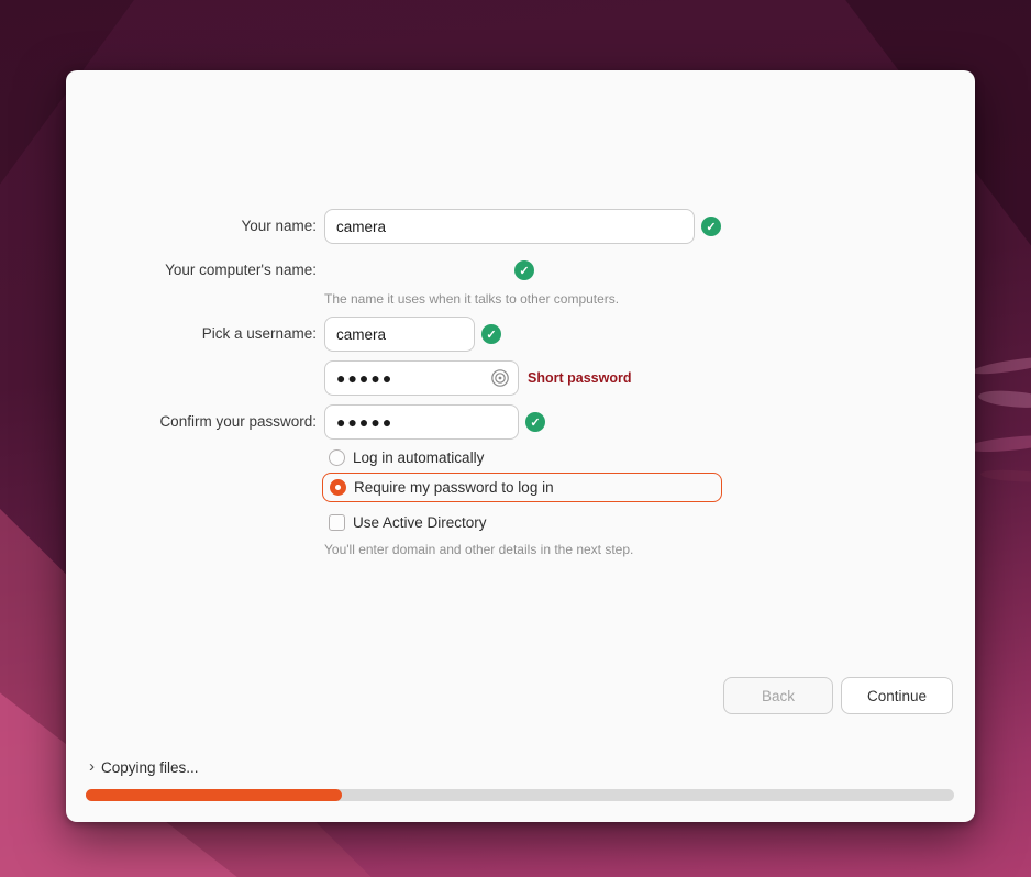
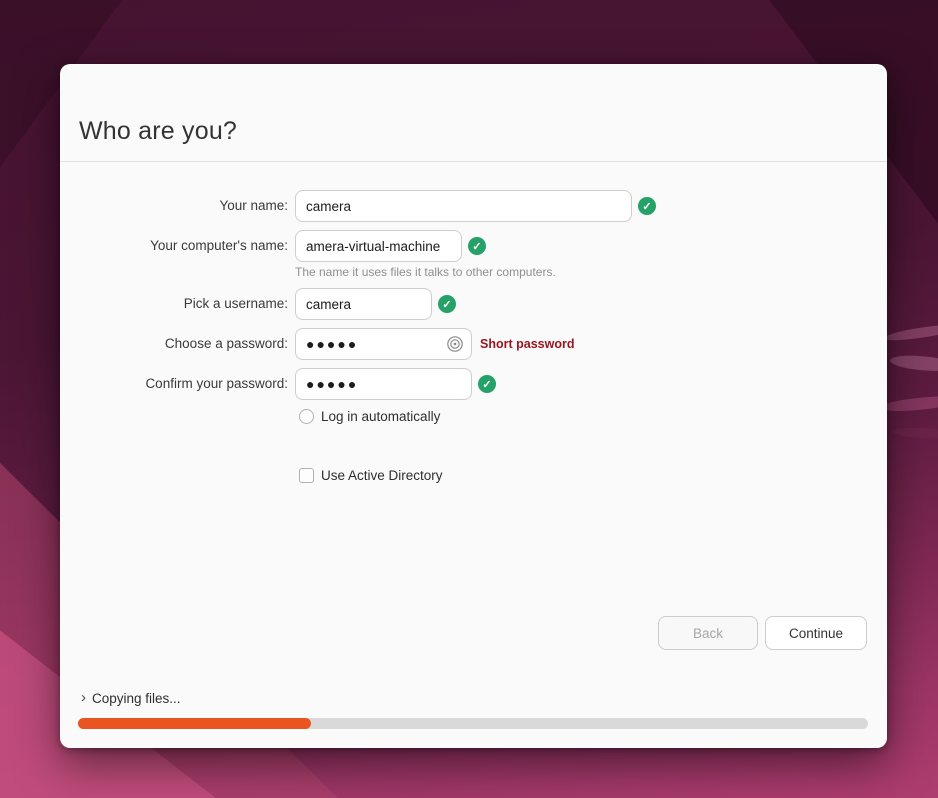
+ Who are you?
  Your name:
  camera
  ✓
  Your computer's name:
+ amera-virtual-machine
  ✓
- The name it uses when it talks to other computers.
+ The name it uses files it talks to other computers.
  Pick a username:
  camera
  ✓
+ Choose a password:
  ●●●●●
  Short password
  Confirm your password:
  ●●●●●
  ✓
  Log in automatically
- Require my password to log in
  Use Active Directory
- You'll enter domain and other details in the next step.
  Back
  Continue
  ›
  Copying files...
